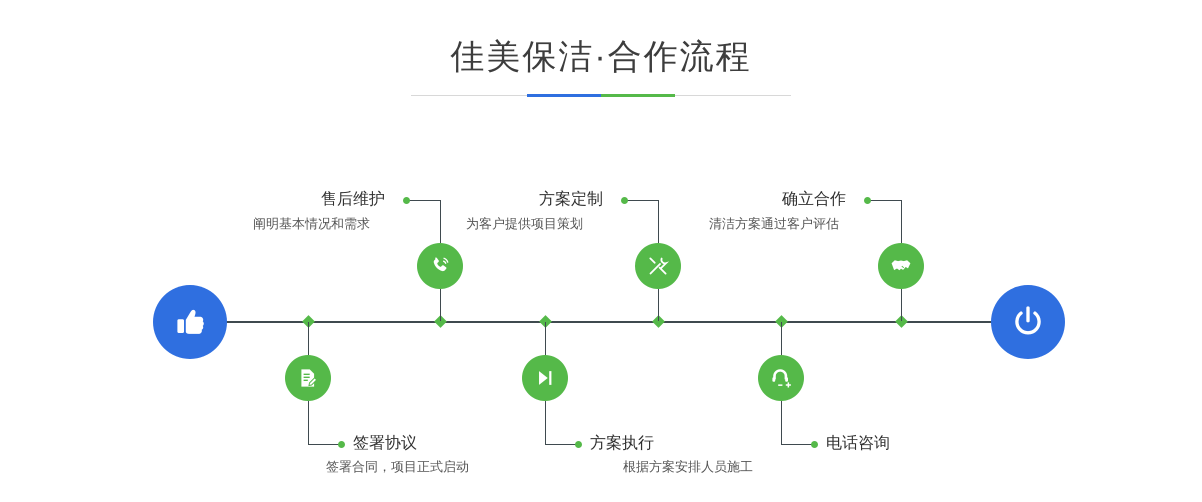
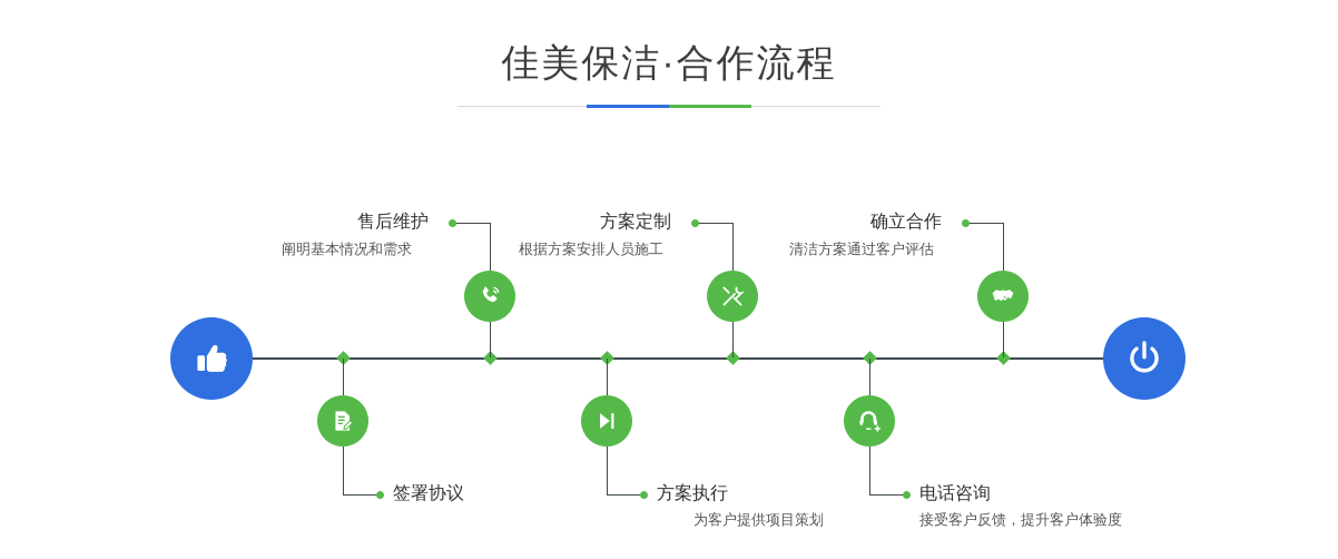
  佳美保洁·合作流程
  售后维护
  阐明基本情况和需求
  签署协议
- 签署合同，项目正式启动
  方案定制
- 为客户提供项目策划
+ 根据方案安排人员施工
  方案执行
- 根据方案安排人员施工
+ 为客户提供项目策划
  确立合作
  清洁方案通过客户评估
  电话咨询
+ 接受客户反馈，提升客户体验度
